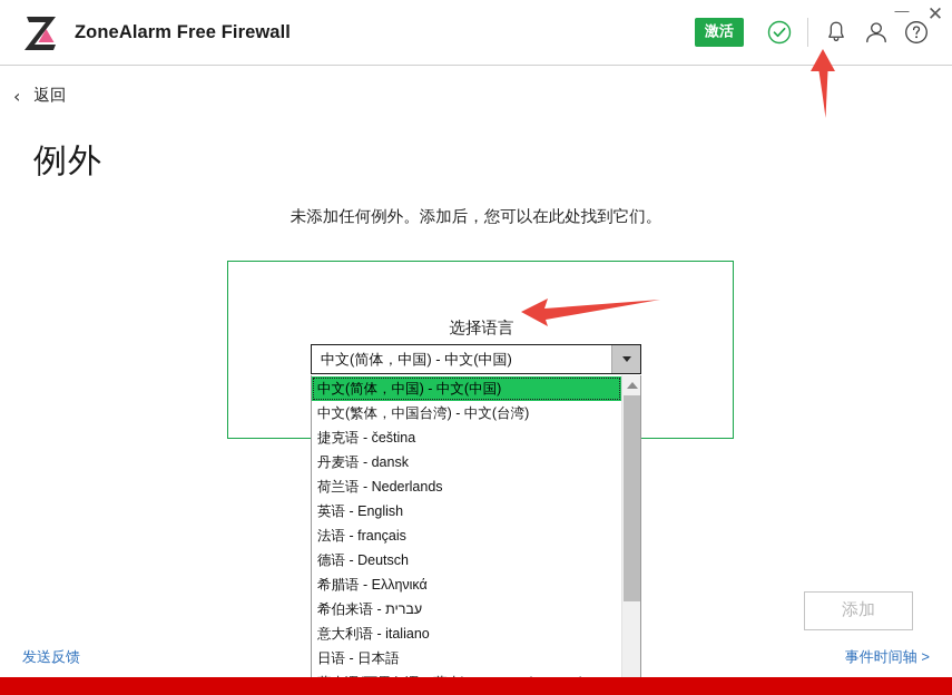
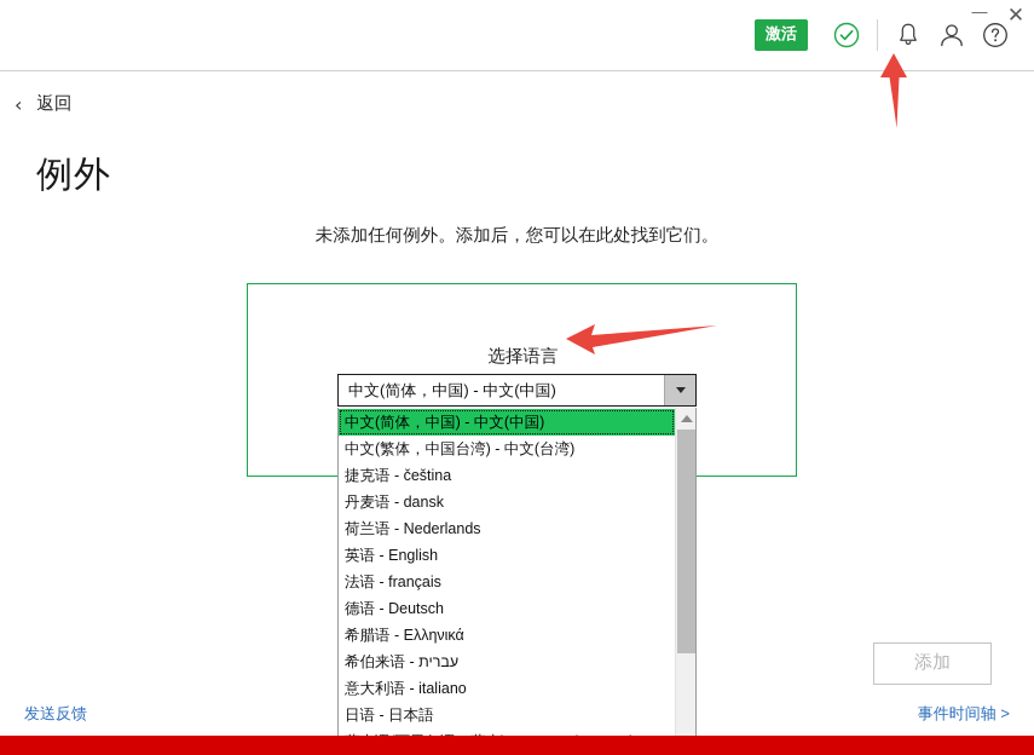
- ZoneAlarm Free Firewall
  激活
  —
  ✕
  ‹
  返回
  例外
  未添加任何例外。添加后，您可以在此处找到它们。
  选择语言
  中文(简体，中国) - 中文(中国)
  中文(简体，中国) - 中文(中国)
  中文(繁体，中国台湾) - 中文(台湾)
  捷克语 - čeština
  丹麦语 - dansk
  荷兰语 - Nederlands
  英语 - English
  法语 - français
  德语 - Deutsch
  希腊语 - Ελληνικά
  希伯来语 - עברית
  意大利语 - italiano
  日语 - 日本語
  发送反馈
  添加
  事件时间轴 >
